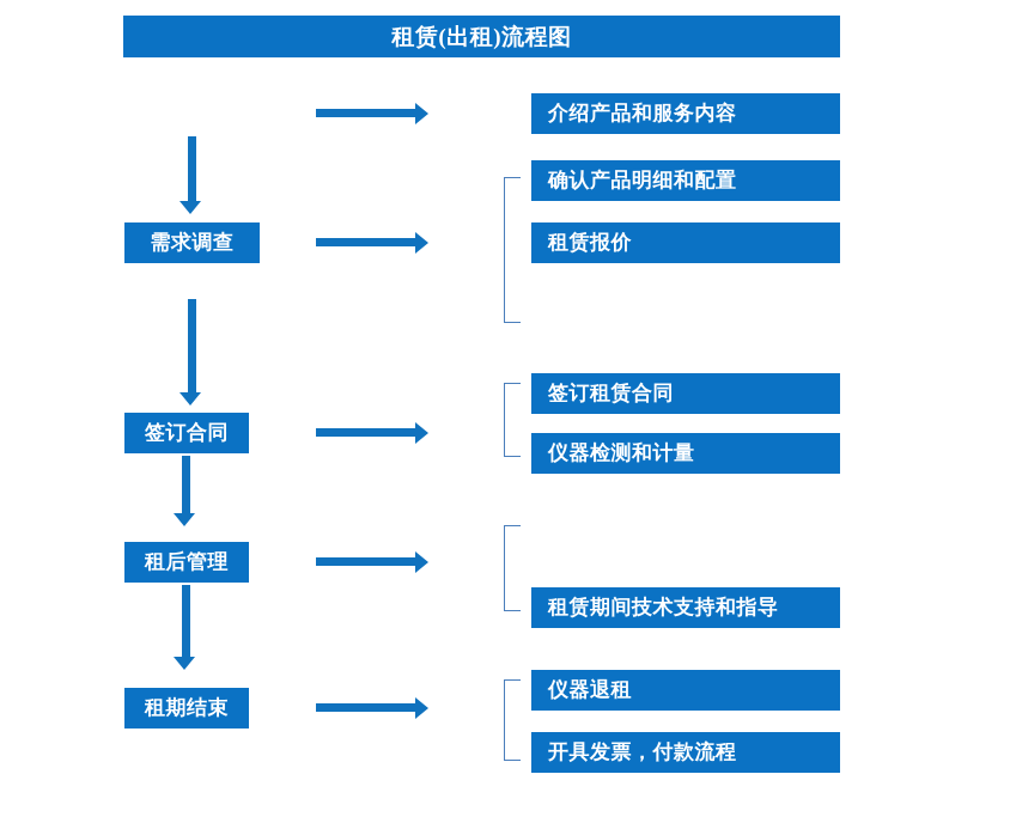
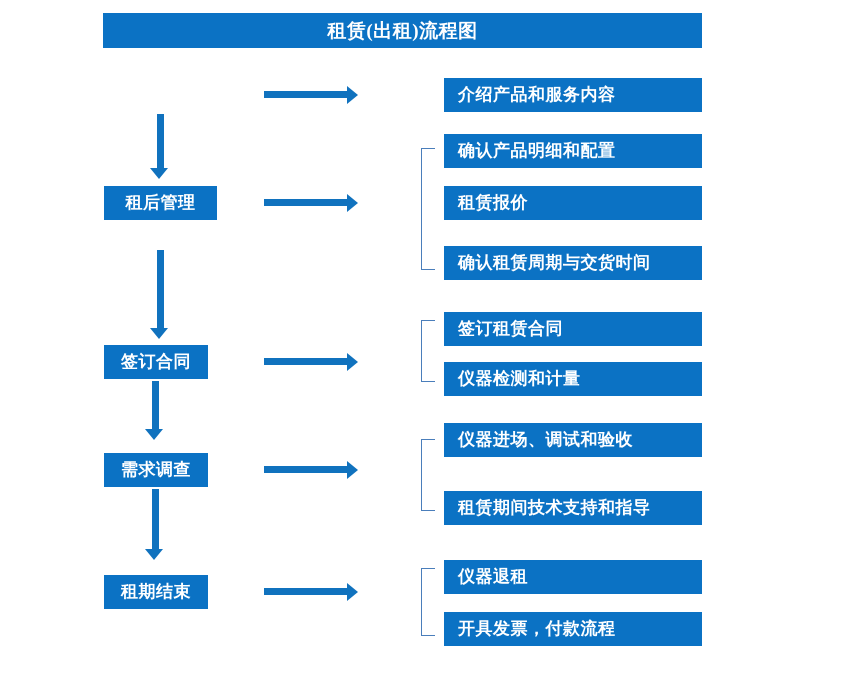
  租赁(出租)流程图
- 需求调查
+ 租后管理
  签订合同
- 租后管理
+ 需求调查
  租期结束
  介绍产品和服务内容
  确认产品明细和配置
  租赁报价
+ 确认租赁周期与交货时间
  签订租赁合同
  仪器检测和计量
+ 仪器进场、调试和验收
  租赁期间技术支持和指导
  仪器退租
  开具发票，付款流程
